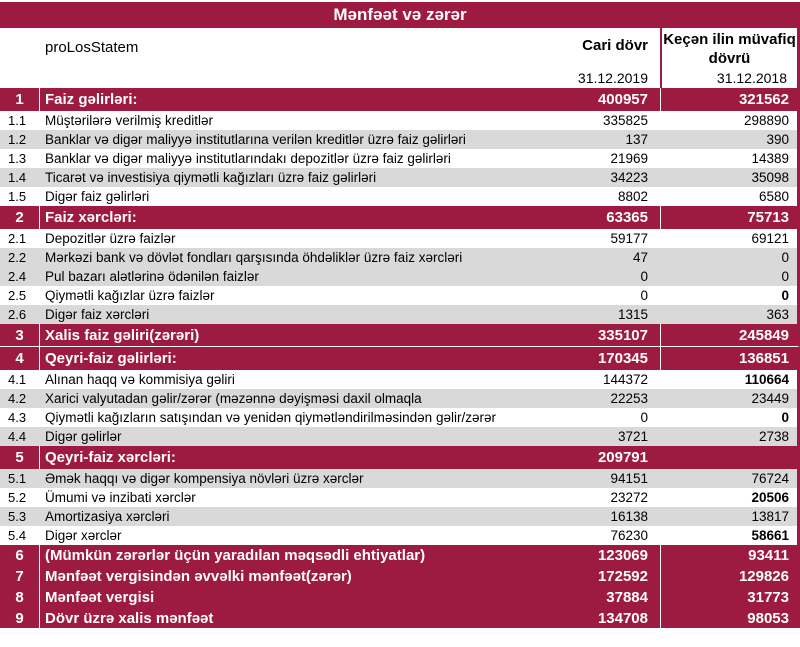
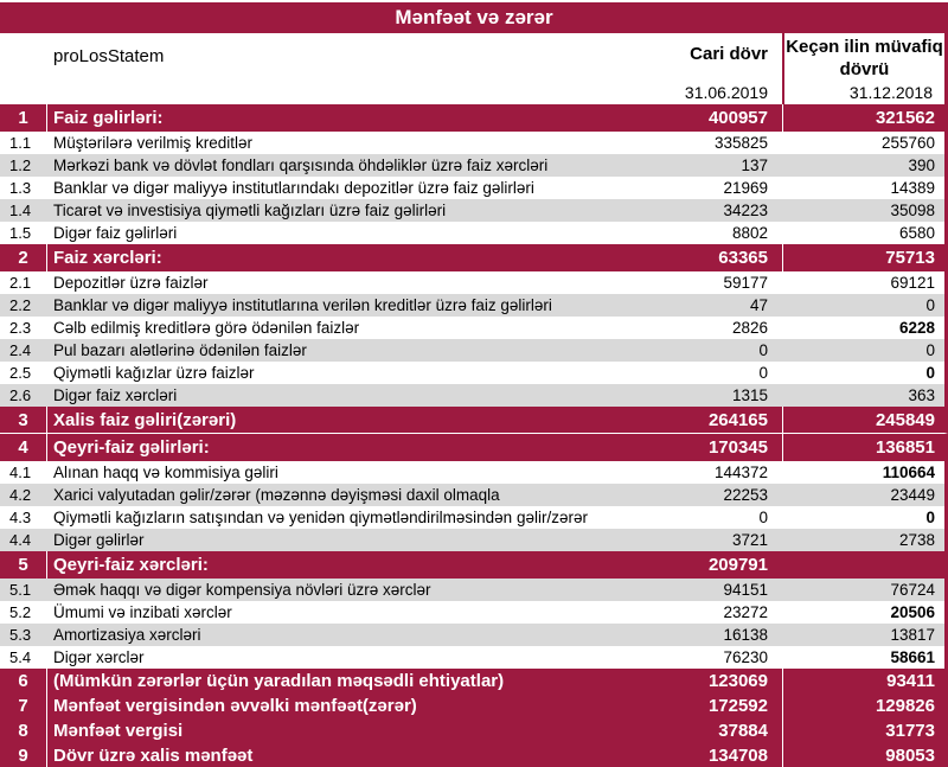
  Mənfəət və zərər
  proLosStatem
  Cari dövr
- 31.12.2019
+ 31.06.2019
  Keçən ilin müvafiq dövrü
  31.12.2018
  1
  Faiz gəlirləri:
  400957
  321562
  1.1
  Müştərilərə verilmiş kreditlər
  335825
- 298890
+ 255760
  1.2
- Banklar və digər maliyyə institutlarına verilən kreditlər üzrə faiz gəlirləri
+ Mərkəzi bank və dövlət fondları qarşısında öhdəliklər üzrə faiz xərcləri
  137
  390
  1.3
  Banklar və digər maliyyə institutlarındakı depozitlər üzrə faiz gəlirləri
  21969
  14389
  1.4
  Ticarət və investisiya qiymətli kağızları üzrə faiz gəlirləri
  34223
  35098
  1.5
  Digər faiz gəlirləri
  8802
  6580
  2
  Faiz xərcləri:
  63365
  75713
  2.1
  Depozitlər üzrə faizlər
  59177
  69121
  2.2
- Mərkəzi bank və dövlət fondları qarşısında öhdəliklər üzrə faiz xərcləri
+ Banklar və digər maliyyə institutlarına verilən kreditlər üzrə faiz gəlirləri
  47
  0
+ 2.3
+ Cəlb edilmiş kreditlərə görə ödənilən faizlər
+ 2826
+ 6228
  2.4
  Pul bazarı alətlərinə ödənilən faizlər
  0
  0
  2.5
  Qiymətli kağızlar üzrə faizlər
  0
  0
  2.6
  Digər faiz xərcləri
  1315
  363
  3
  Xalis faiz gəliri(zərəri)
- 335107
+ 264165
  245849
  4
  Qeyri-faiz gəlirləri:
  170345
  136851
  4.1
  Alınan haqq və kommisiya gəliri
  144372
  110664
  4.2
  Xarici valyutadan gəlir/zərər (məzənnə dəyişməsi daxil olmaqla
  22253
  23449
  4.3
  Qiymətli kağızların satışından və yenidən qiymətləndirilməsindən gəlir/zərər
  0
  0
  4.4
  Digər gəlirlər
  3721
  2738
  5
  Qeyri-faiz xərcləri:
  209791
  5.1
  Əmək haqqı və digər kompensiya növləri üzrə xərclər
  94151
  76724
  5.2
  Ümumi və inzibati xərclər
  23272
  20506
  5.3
  Amortizasiya xərcləri
  16138
  13817
  5.4
  Digər xərclər
  76230
  58661
  6
  (Mümkün zərərlər üçün yaradılan məqsədli ehtiyatlar)
  123069
  93411
  7
  Mənfəət vergisindən əvvəlki mənfəət(zərər)
  172592
  129826
  8
  Mənfəət vergisi
  37884
  31773
  9
  Dövr üzrə xalis mənfəət
  134708
  98053
